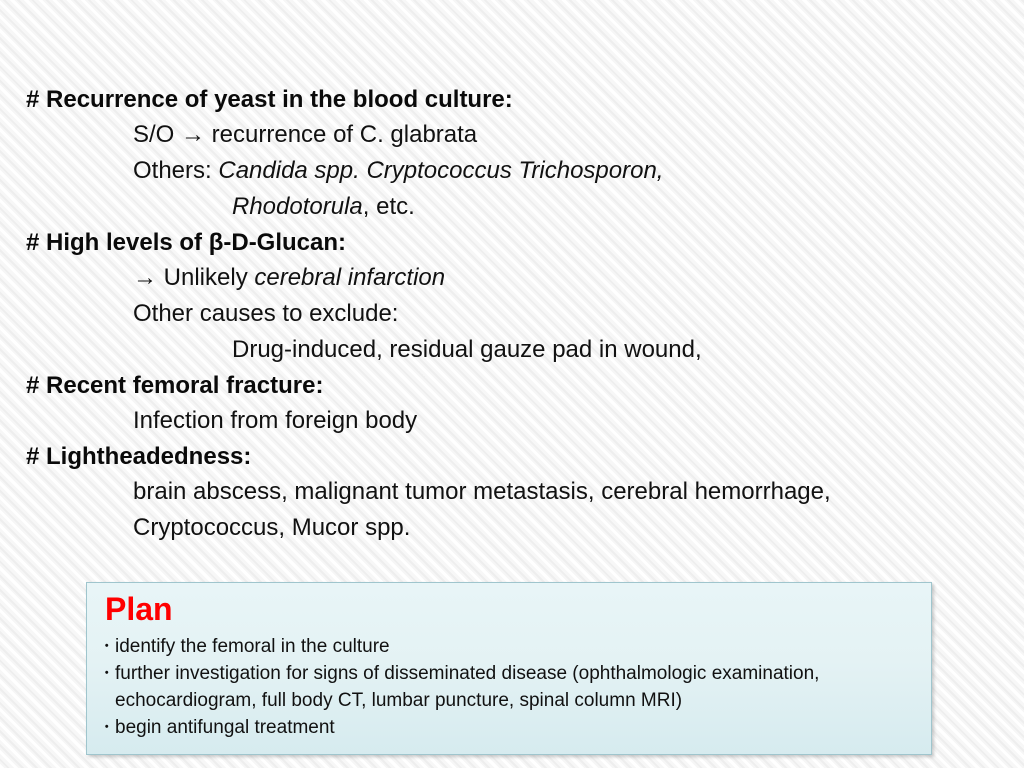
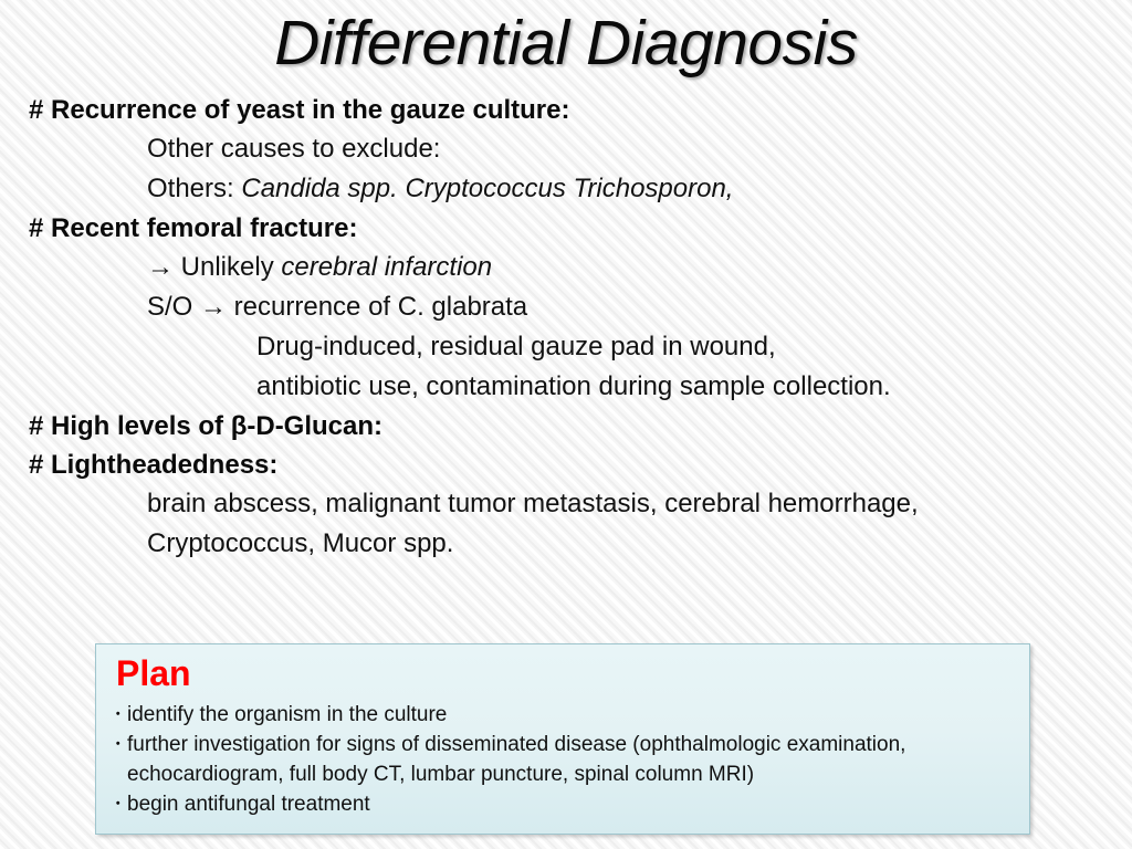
+ Differential Diagnosis
- # Recurrence of yeast in the blood culture:
+ # Recurrence of yeast in the gauze culture:
- S/O → recurrence of C. glabrata
+ Other causes to exclude:
  Others: Candida spp. Cryptococcus Trichosporon,
- Rhodotorula, etc.
- # High levels of β-D-Glucan:
+ # Recent femoral fracture:
  → Unlikely cerebral infarction
- Other causes to exclude:
+ S/O → recurrence of C. glabrata
  Drug-induced, residual gauze pad in wound,
+ antibiotic use, contamination during sample collection.
- # Recent femoral fracture:
+ # High levels of β-D-Glucan:
- Infection from foreign body
  # Lightheadedness:
  brain abscess, malignant tumor metastasis, cerebral hemorrhage,
  Cryptococcus, Mucor spp.
  Plan
- ・identify the femoral in the culture
+ ・identify the organism in the culture
  ・further investigation for signs of disseminated disease (ophthalmologic examination, echocardiogram, full body CT, lumbar puncture, spinal column MRI)
  ・begin antifungal treatment
